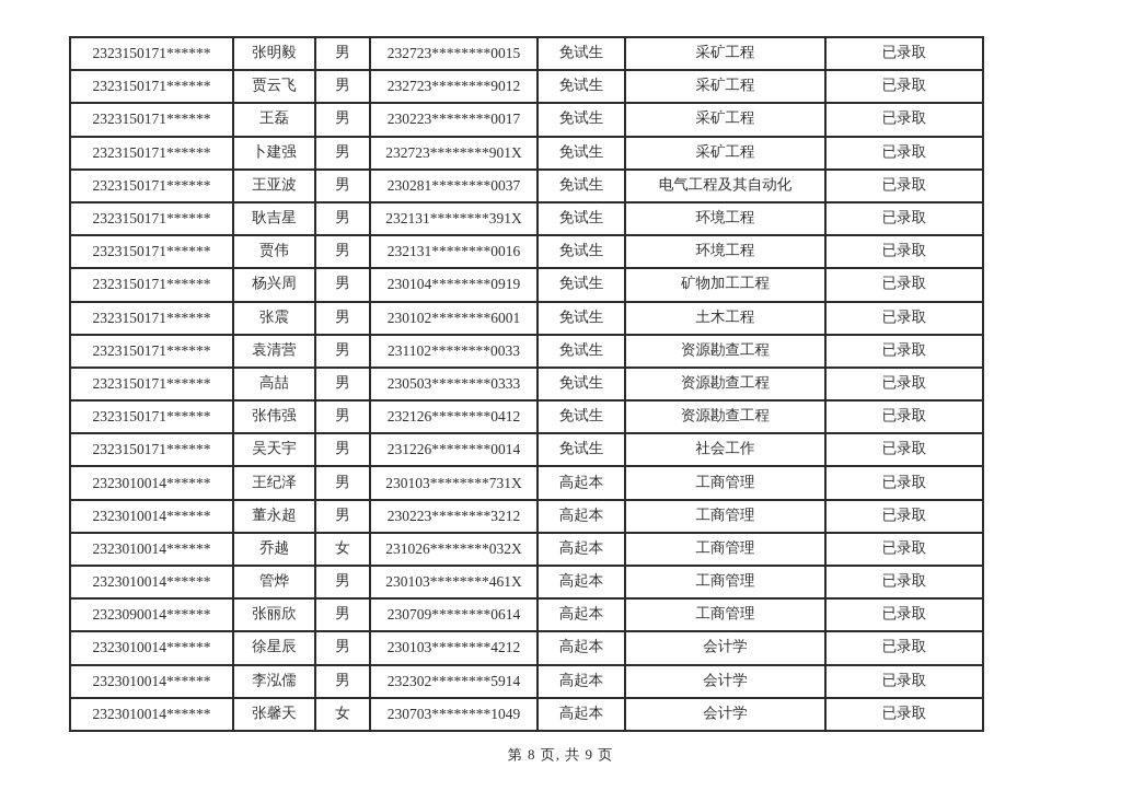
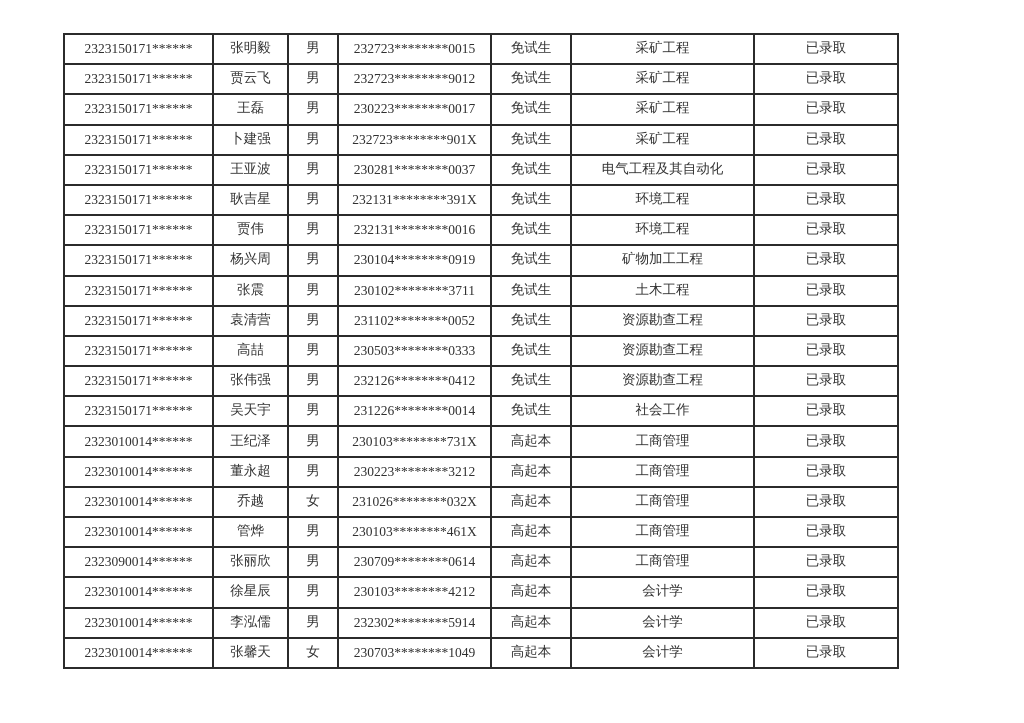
  2323150171******	张明毅	男	232723********0015	免试生	采矿工程	已录取
  2323150171******	贾云飞	男	232723********9012	免试生	采矿工程	已录取
  2323150171******	王磊	男	230223********0017	免试生	采矿工程	已录取
  2323150171******	卜建强	男	232723********901X	免试生	采矿工程	已录取
  2323150171******	王亚波	男	230281********0037	免试生	电气工程及其自动化	已录取
  2323150171******	耿吉星	男	232131********391X	免试生	环境工程	已录取
  2323150171******	贾伟	男	232131********0016	免试生	环境工程	已录取
  2323150171******	杨兴周	男	230104********0919	免试生	矿物加工工程	已录取
- 2323150171******	张震	男	230102********6001	免试生	土木工程	已录取
+ 2323150171******	张震	男	230102********3711	免试生	土木工程	已录取
- 2323150171******	袁清营	男	231102********0033	免试生	资源勘查工程	已录取
+ 2323150171******	袁清营	男	231102********0052	免试生	资源勘查工程	已录取
  2323150171******	高喆	男	230503********0333	免试生	资源勘查工程	已录取
  2323150171******	张伟强	男	232126********0412	免试生	资源勘查工程	已录取
  2323150171******	吴天宇	男	231226********0014	免试生	社会工作	已录取
  2323010014******	王纪泽	男	230103********731X	高起本	工商管理	已录取
  2323010014******	董永超	男	230223********3212	高起本	工商管理	已录取
  2323010014******	乔越	女	231026********032X	高起本	工商管理	已录取
  2323010014******	管烨	男	230103********461X	高起本	工商管理	已录取
  2323090014******	张丽欣	男	230709********0614	高起本	工商管理	已录取
  2323010014******	徐星辰	男	230103********4212	高起本	会计学	已录取
  2323010014******	李泓儒	男	232302********5914	高起本	会计学	已录取
  2323010014******	张馨天	女	230703********1049	高起本	会计学	已录取
- 第 8 页, 共 9 页
